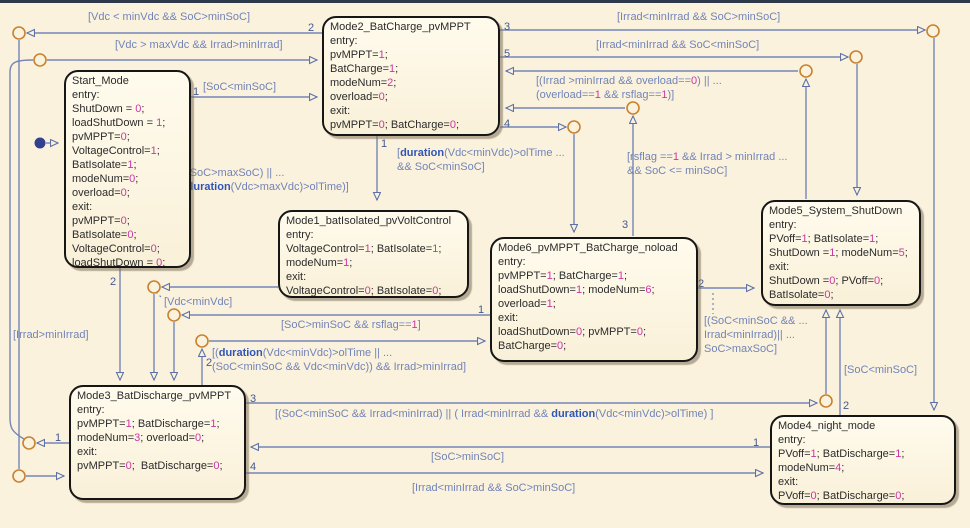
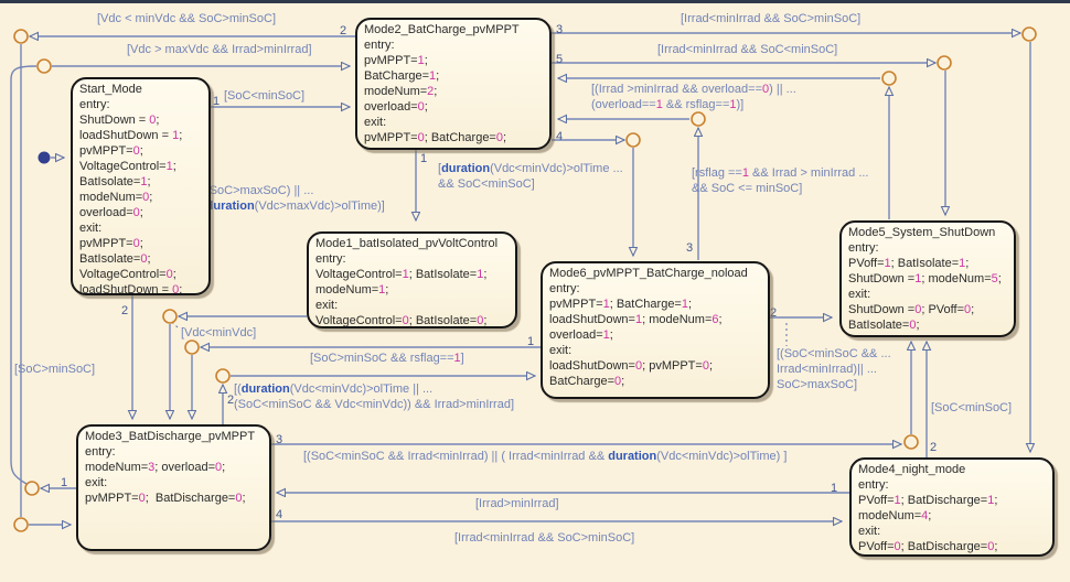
  [Vdc < minVdc && SoC>minSoC]
  [Vdc > maxVdc && Irrad>minIrrad]
  [Irrad<minIrrad && SoC>minSoC]
  [Irrad<minIrrad && SoC<minSoC]
  [(Irrad >minIrrad && overload==0) || ...
  (overload==1 && rsflag==1)]
  [SoC<minSoC]
  SoC>maxSoC) || ...
  uration(Vdc>maxVdc)>olTime)]
  [duration(Vdc<minVdc)>olTime ...
  && SoC<minSoC]
  [rsflag ==1 && Irrad > minIrrad ...
  && SoC <= minSoC]
  [Vdc<minVdc]
  [SoC>minSoC && rsflag==1]
  [(duration(Vdc<minVdc)>olTime || ...
  (SoC<minSoC && Vdc<minVdc)) && Irrad>minIrrad]
- [Irrad>minIrrad]
+ [SoC>minSoC]
  [(SoC<minSoC && ...
  Irrad<minIrrad)|| ...
  SoC>maxSoC]
  [SoC<minSoC]
  [(SoC<minSoC && Irrad<minIrrad) || ( Irrad<minIrrad && duration(Vdc<minVdc)>olTime) ]
- [SoC>minSoC]
+ [Irrad>minIrrad]
  [Irrad<minIrrad && SoC>minSoC]
  1
  2
  2
  1
  3
  5
  4
  1
  2
  3
  4
  1
  2
  3
  1
  2
  Start_Mode
  entry:
  ShutDown = 0;
  loadShutDown = 1;
  pvMPPT=0;
  VoltageControl=1;
  BatIsolate=1;
  modeNum=0;
  overload=0;
  exit:
  pvMPPT=0;
  BatIsolate=0;
  VoltageControl=0;
  loadShutDown = 0;
  Mode2_BatCharge_pvMPPT
  entry:
  pvMPPT=1;
  BatCharge=1;
  modeNum=2;
  overload=0;
  exit:
  pvMPPT=0; BatCharge=0;
  Mode1_batIsolated_pvVoltControl
  entry:
  VoltageControl=1; BatIsolate=1;
  modeNum=1;
  exit:
  VoltageControl=0; BatIsolate=0;
  Mode6_pvMPPT_BatCharge_noload
  entry:
  pvMPPT=1; BatCharge=1;
  loadShutDown=1; modeNum=6;
  overload=1;
  exit:
  loadShutDown=0; pvMPPT=0;
  BatCharge=0;
  Mode5_System_ShutDown
  entry:
  PVoff=1; BatIsolate=1;
  ShutDown =1; modeNum=5;
  exit:
  ShutDown =0; PVoff=0;
  BatIsolate=0;
  Mode3_BatDischarge_pvMPPT
  entry:
- pvMPPT=1; BatDischarge=1;
  modeNum=3; overload=0;
  exit:
  pvMPPT=0; BatDischarge=0;
  Mode4_night_mode
  entry:
  PVoff=1; BatDischarge=1;
  modeNum=4;
  exit:
  PVoff=0; BatDischarge=0;
